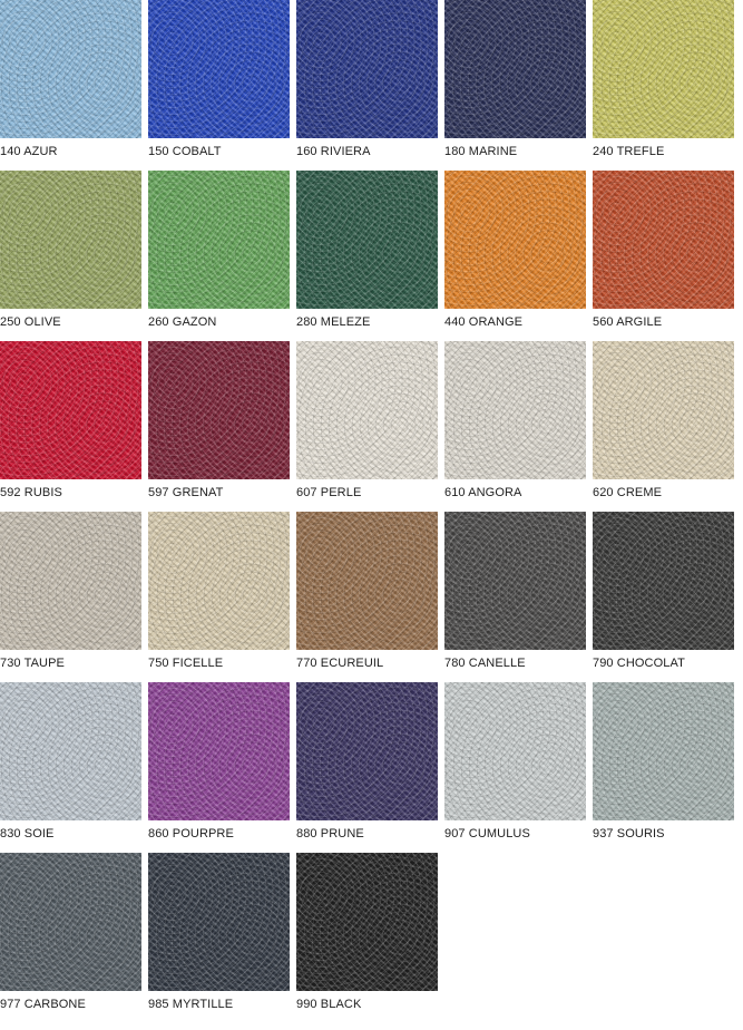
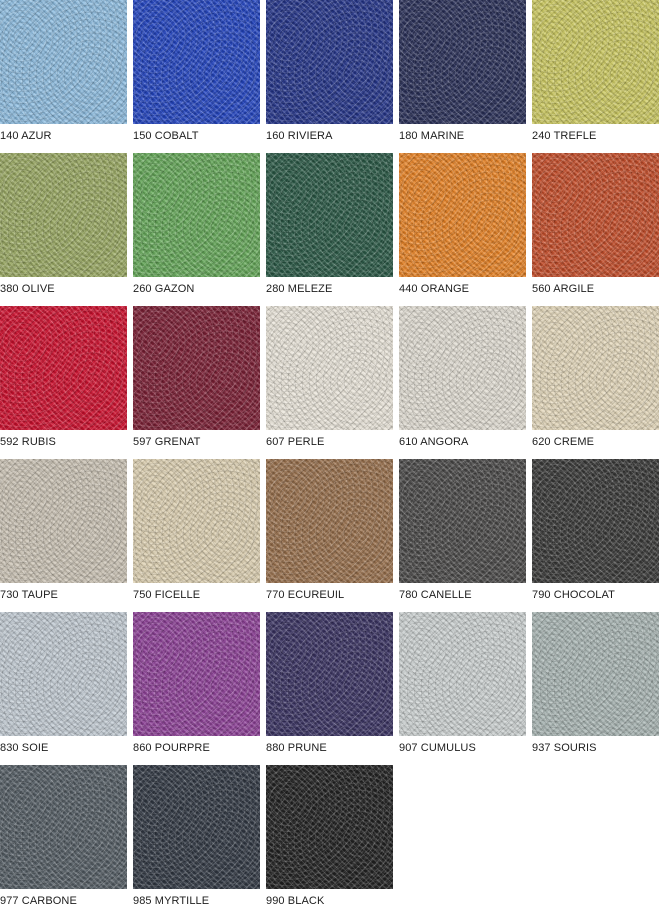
  140 AZUR
  150 COBALT
  160 RIVIERA
  180 MARINE
  240 TREFLE
- 250 OLIVE
+ 380 OLIVE
  260 GAZON
  280 MELEZE
  440 ORANGE
  560 ARGILE
  592 RUBIS
  597 GRENAT
  607 PERLE
  610 ANGORA
  620 CREME
  730 TAUPE
  750 FICELLE
  770 ECUREUIL
  780 CANELLE
  790 CHOCOLAT
  830 SOIE
  860 POURPRE
  880 PRUNE
  907 CUMULUS
  937 SOURIS
  977 CARBONE
  985 MYRTILLE
  990 BLACK
